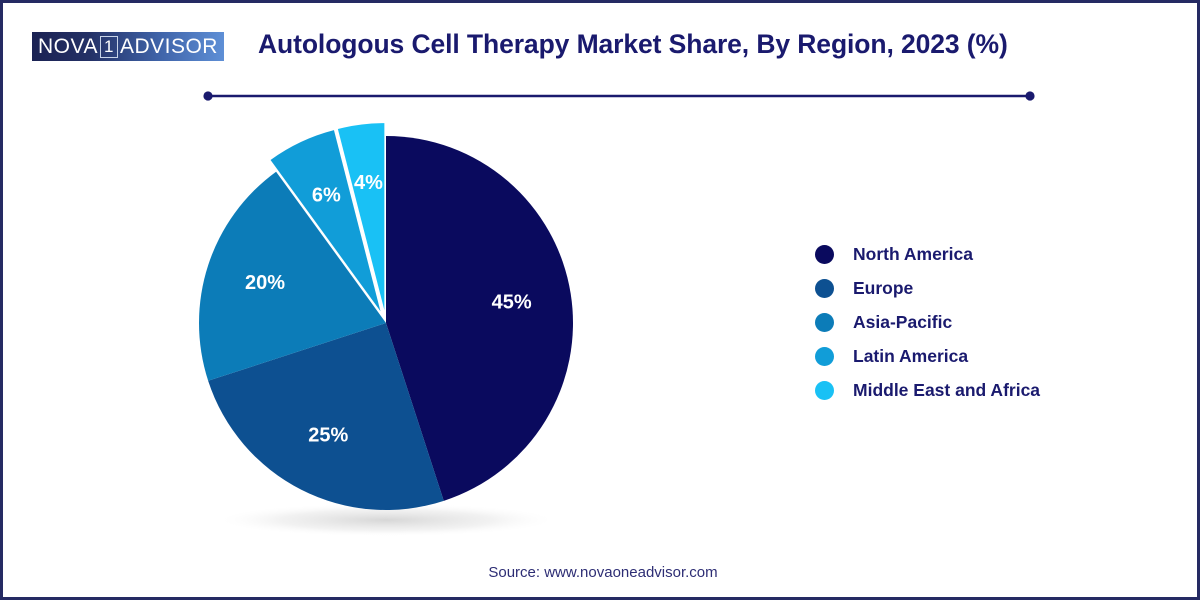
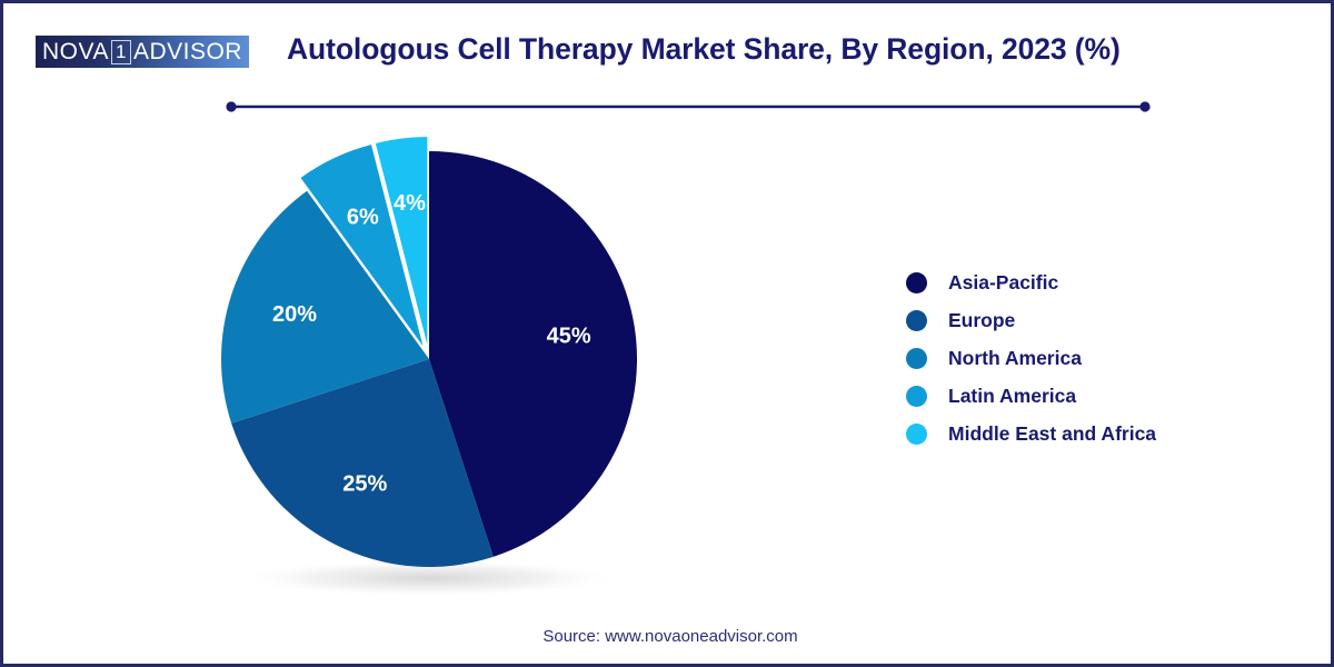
  NOVA
  1
  ADVISOR
  Autologous Cell Therapy Market Share, By Region, 2023 (%)
  45%
  25%
  20%
  6%
  4%
- North America
+ Asia-Pacific
  Europe
- Asia-Pacific
+ North America
  Latin America
  Middle East and Africa
  Source: www.novaoneadvisor.com
